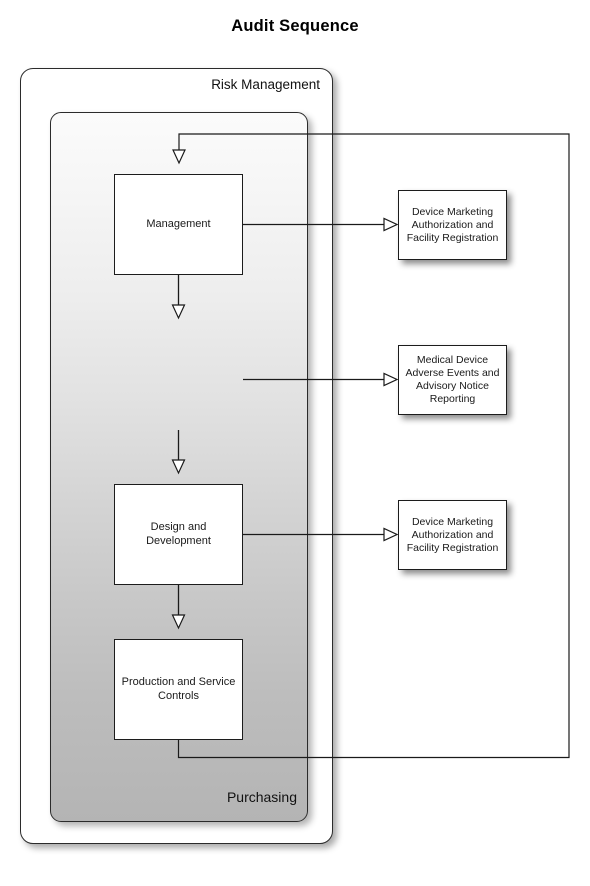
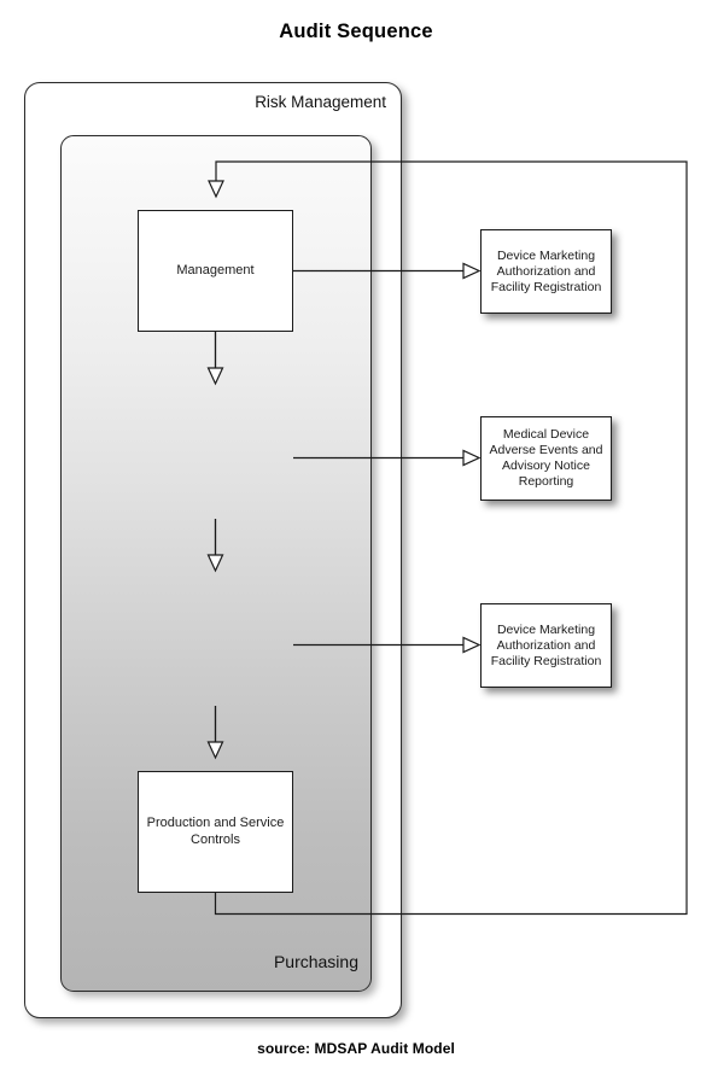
  Audit Sequence
  Risk Management
  Purchasing
  Management
- Design and Development
  Production and Service Controls
  Device Marketing Authorization and Facility Registration
  Medical Device Adverse Events and Advisory Notice Reporting
  Device Marketing Authorization and Facility Registration
+ source: MDSAP Audit Model
